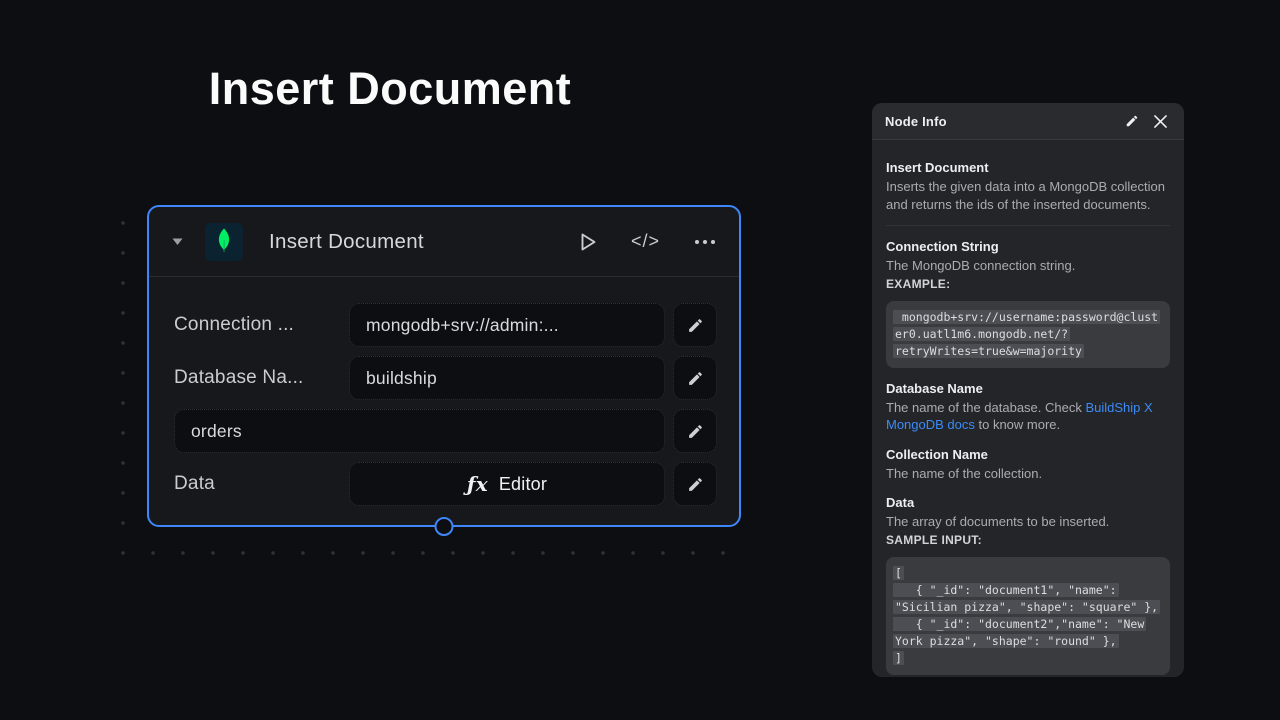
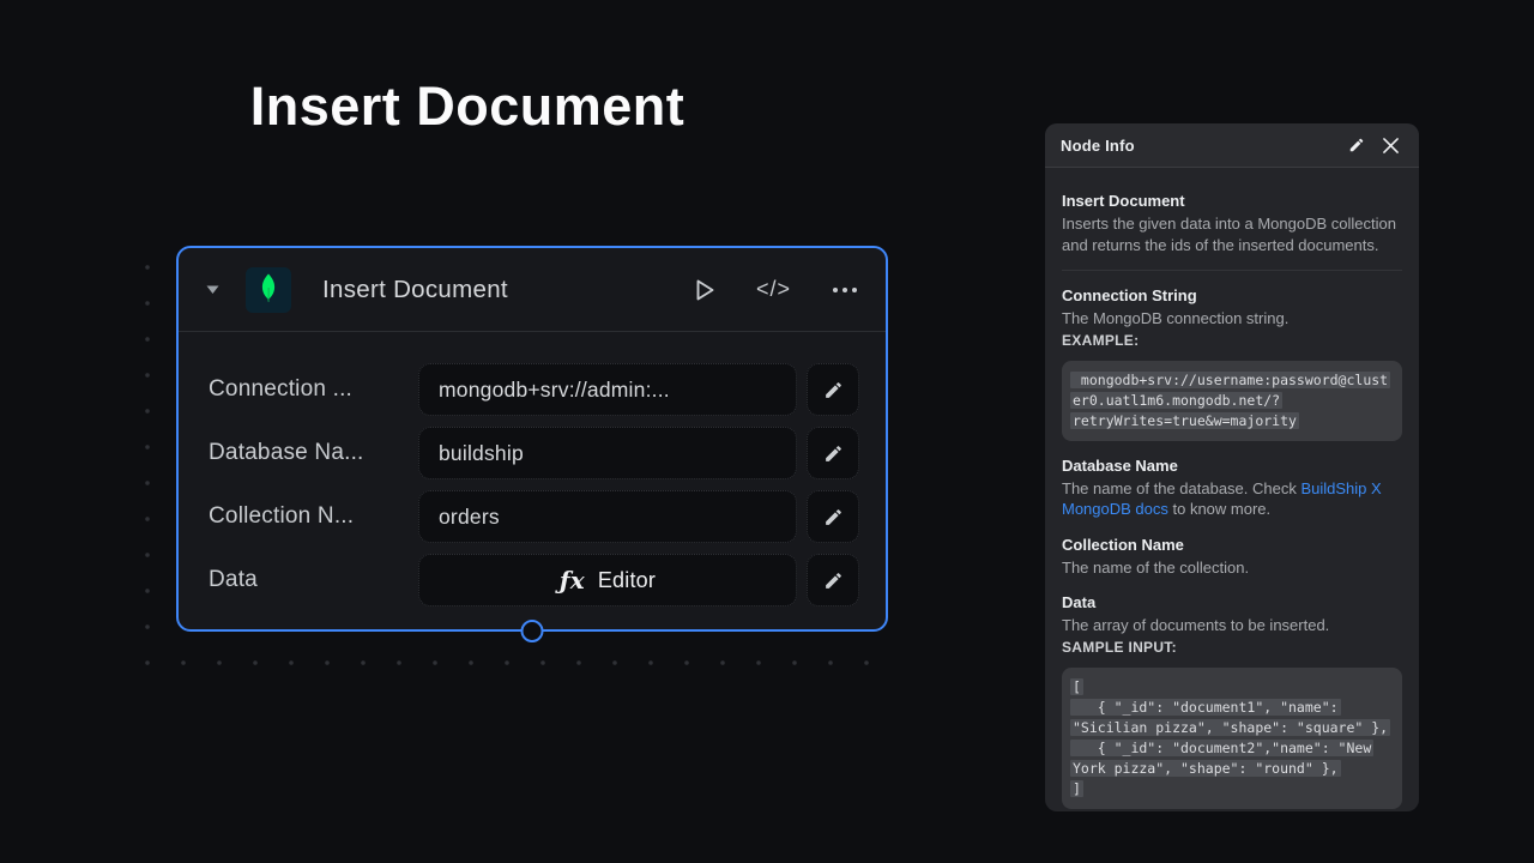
  Insert Document
  Insert Document
  </>
  Connection ...
  mongodb+srv://admin:...
  Database Na...
  buildship
+ Collection N...
  orders
  Data
  ƒx
  Editor
  Node Info
  Insert Document
  Inserts the given data into a MongoDB collection and returns the ids of the inserted documents.
  Connection String
  The MongoDB connection string.
  EXAMPLE:
  mongodb+srv://username:password@clust
  er0.uatl1m6.mongodb.net/?
  retryWrites=true&w=majority
  Database Name
  The name of the database. Check BuildShip X MongoDB docs to know more.
  Collection Name
  The name of the collection.
  Data
  The array of documents to be inserted.
  SAMPLE INPUT:
  [
  { "_id": "document1", "name":
  "Sicilian pizza", "shape": "square" },
  { "_id": "document2","name": "New
  York pizza", "shape": "round" },
  ]
